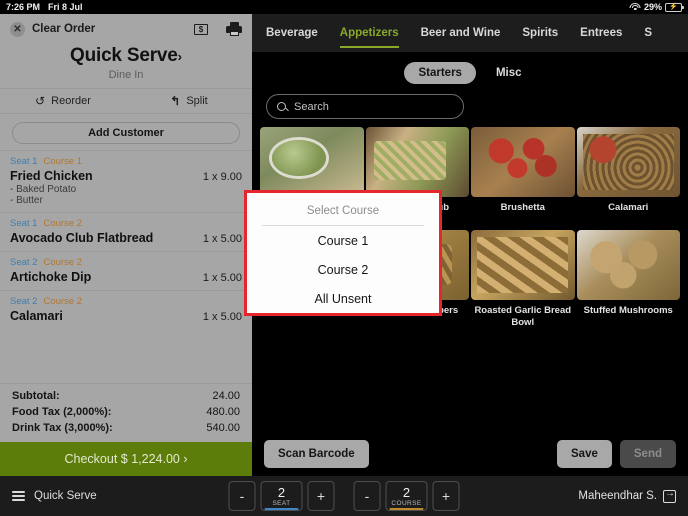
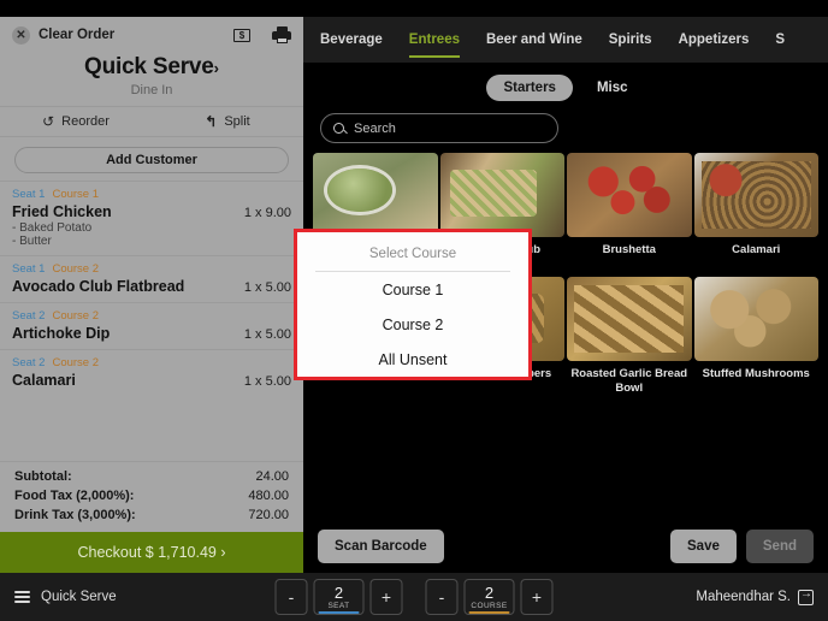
- 7:26 PM
- Fri 8 Jul
- 29%
  ✕
  Clear Order
  $
  Quick Serve›
  Dine In
  Reorder
  ↰
  Split
  Add Customer
  Seat 1 Course 1
  Fried Chicken
  1 x 9.00
  - Baked Potato
  - Butter
  Seat 1 Course 2
  Avocado Club Flatbread
  1 x 5.00
  Seat 2 Course 2
  Artichoke Dip
  1 x 5.00
  Seat 2 Course 2
  Calamari
  1 x 5.00
  Subtotal:
  24.00
  Food Tax (2,000%):
  480.00
  Drink Tax (3,000%):
- 540.00
+ 720.00
- Checkout $ 1,224.00 ›
+ Checkout $ 1,710.49 ›
  Beverage
- Appetizers
+ Entrees
  Beer and Wine
  Spirits
- Entrees
+ Appetizers
  S
  Starters
  Misc
  Search
  Brushetta
  Calamari
  Roasted Garlic Bread Bowl
  Stuffed Mushrooms
  Scan Barcode
  Save
  Send
  Select Course
  Course 1
  Course 2
  All Unsent
  Quick Serve
  -
  2
  +
  -
  2
  +
  Maheendhar S.
